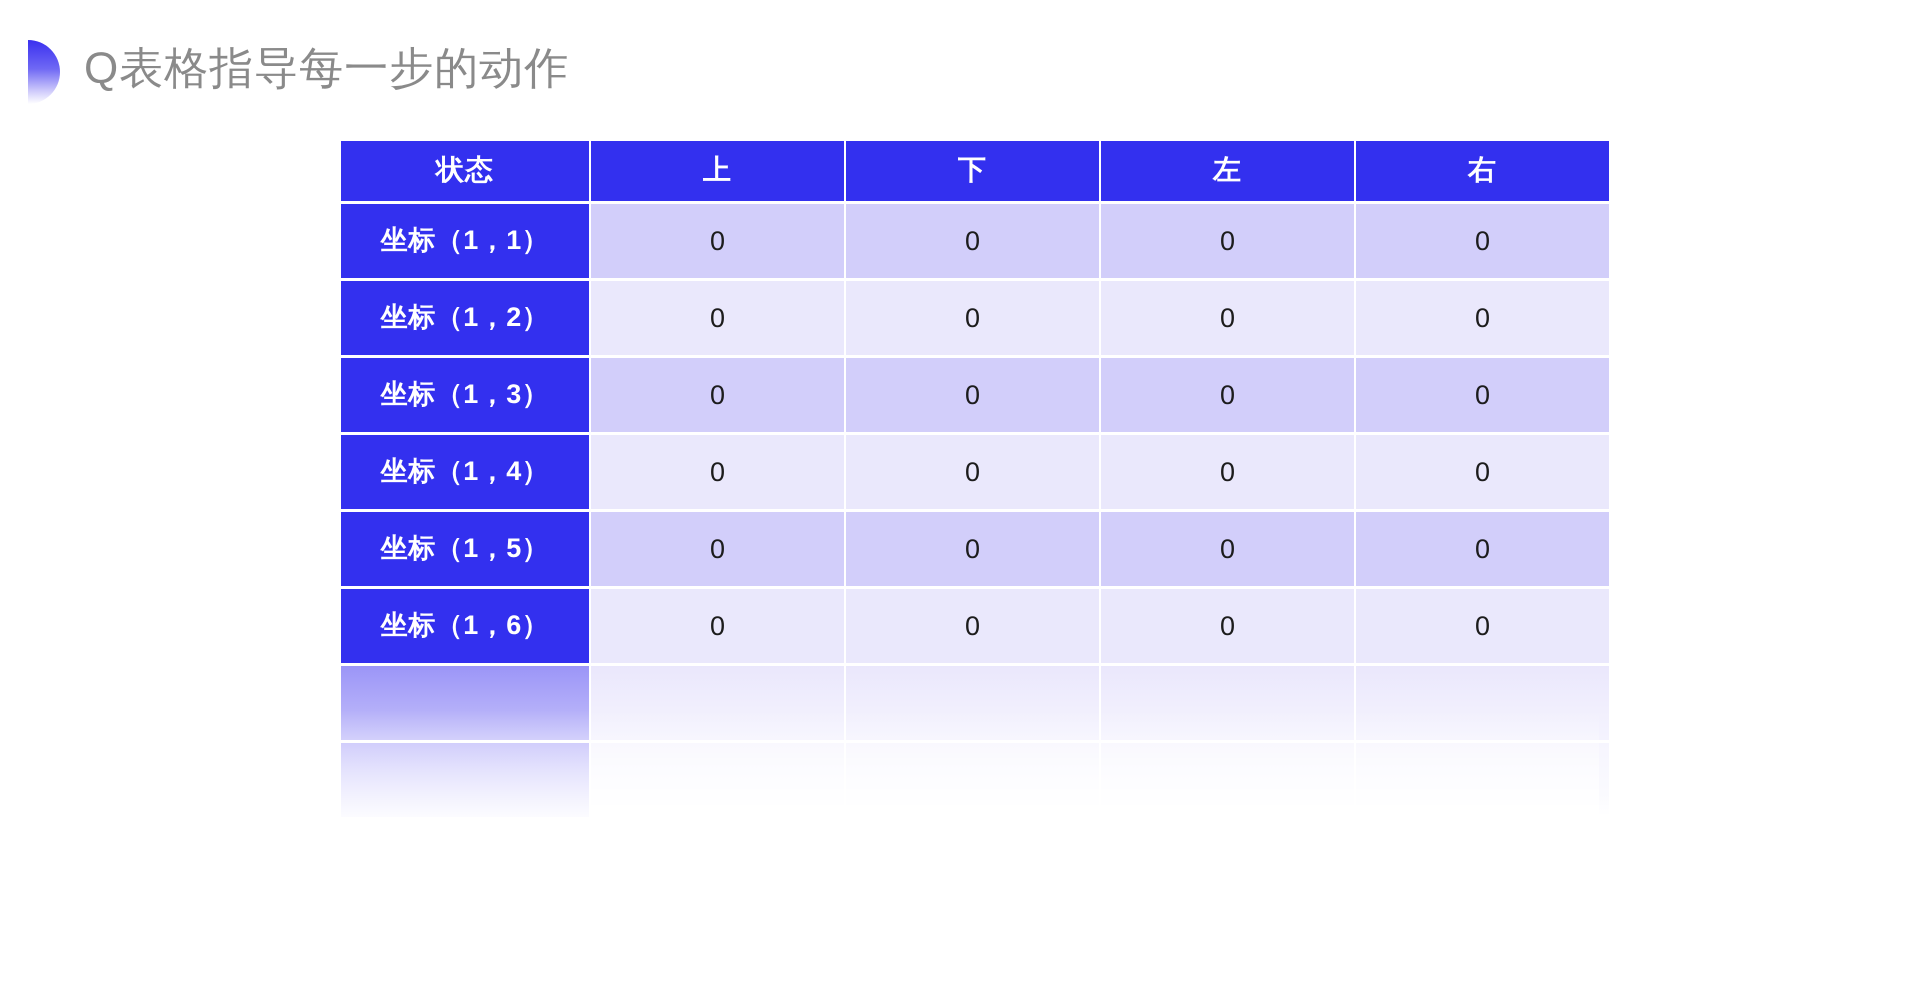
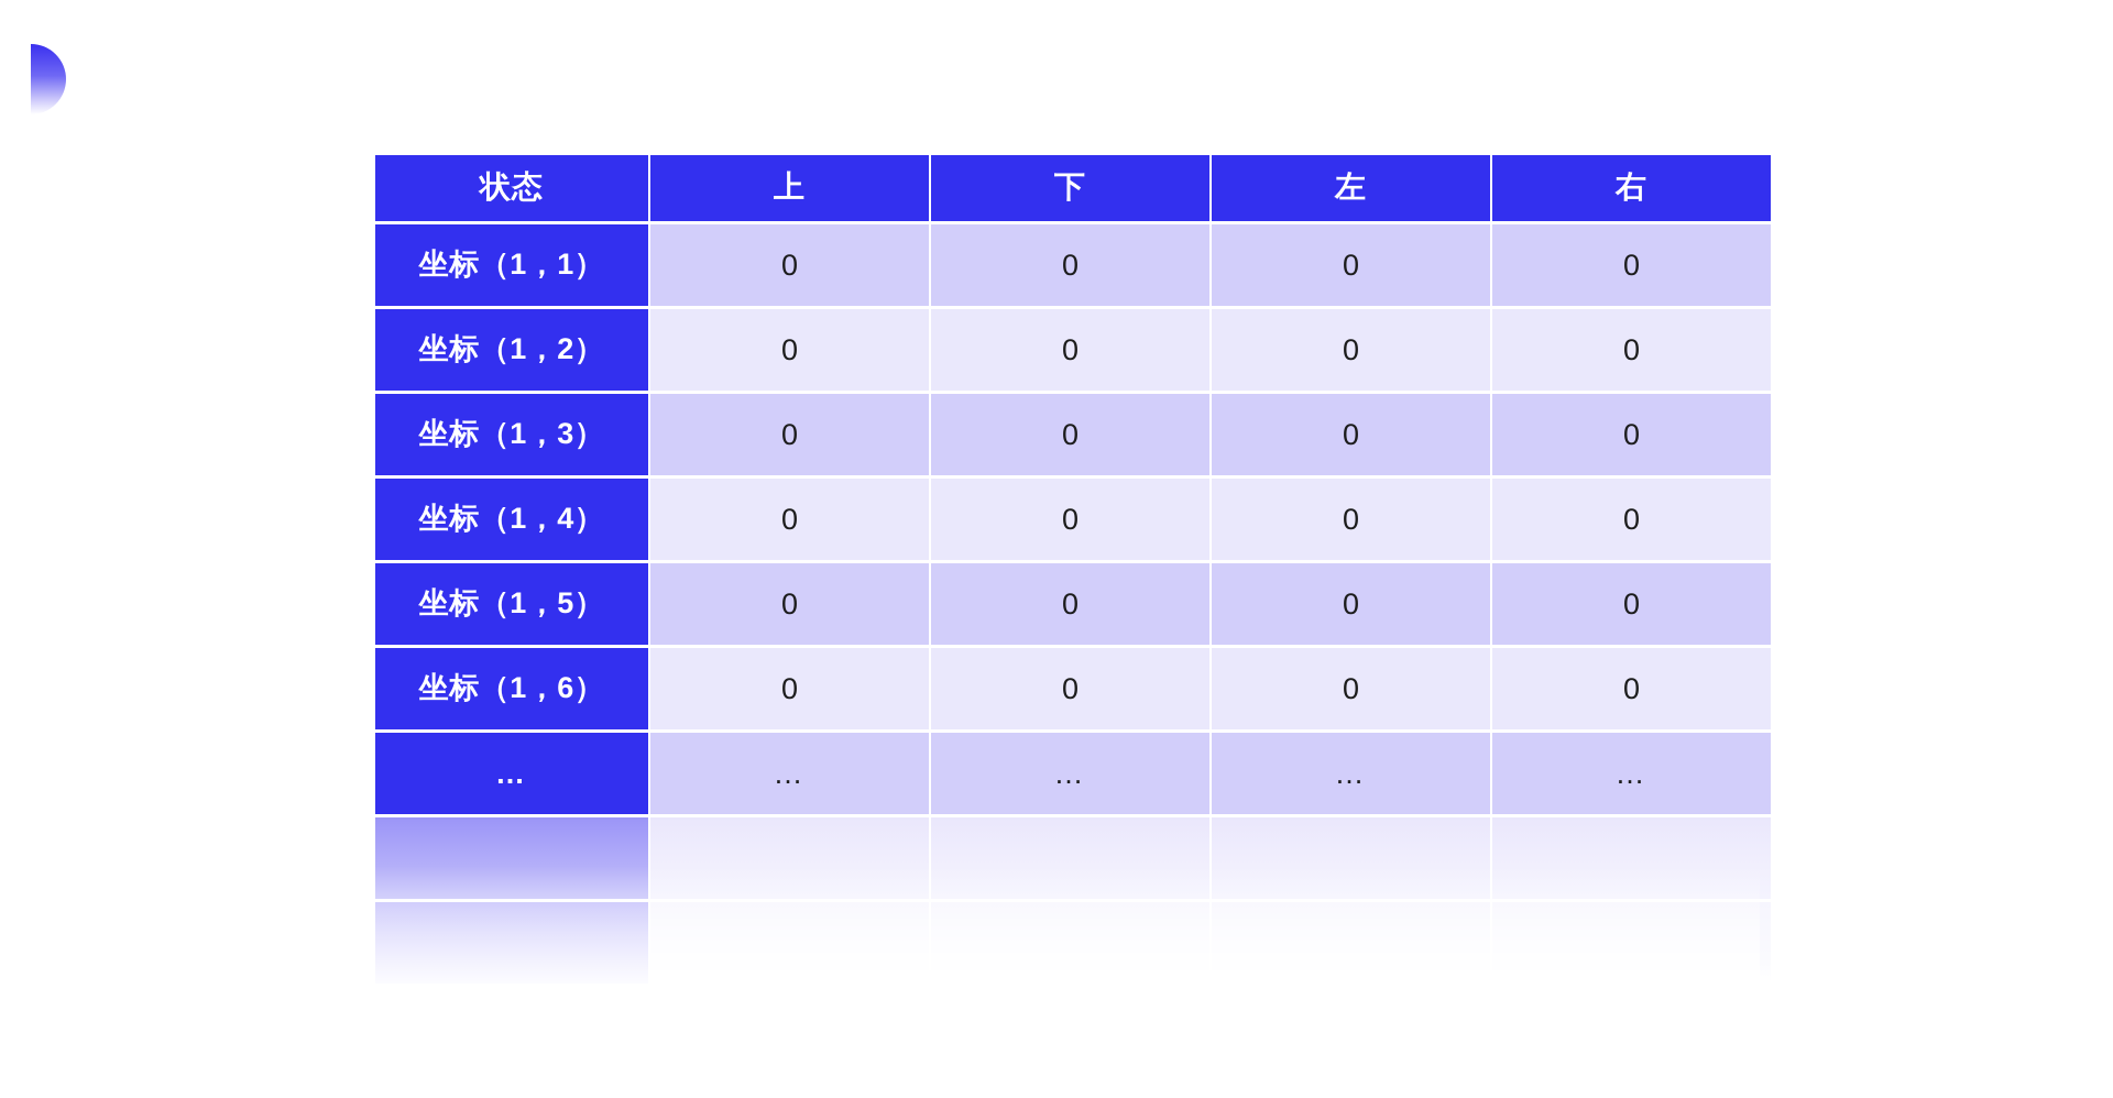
- Q表格指导每一步的动作
  状态	上	下	左	右
  坐标（1，1）	0	0	0	0
  坐标（1，2）	0	0	0	0
  坐标（1，3）	0	0	0	0
  坐标（1，4）	0	0	0	0
  坐标（1，5）	0	0	0	0
  坐标（1，6）	0	0	0	0
+ …	…	…	…	…
